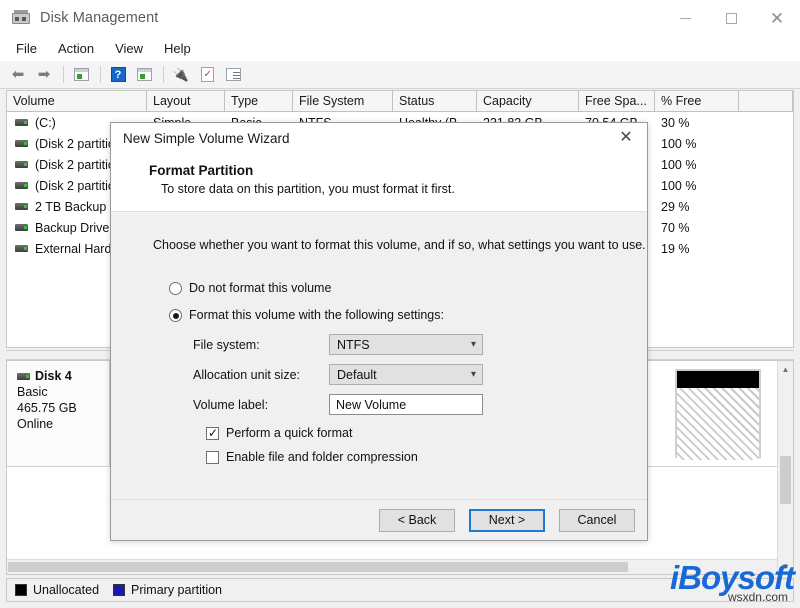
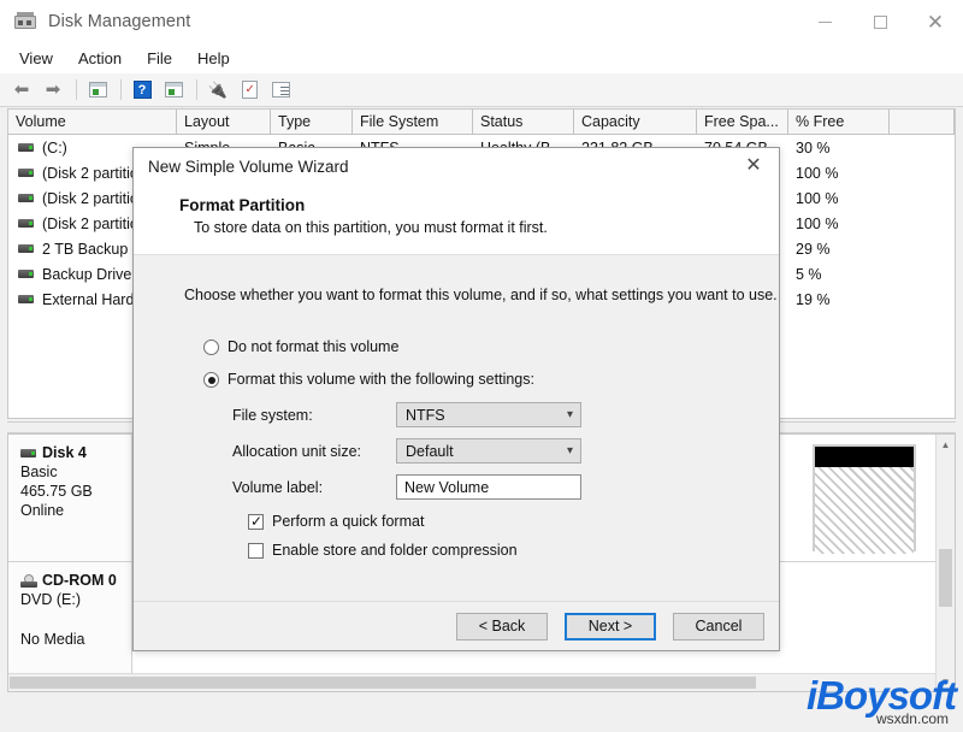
  Disk Management
  ✕
- File
+ View
  Action
- View
+ File
  Help
  ⬅
  ➡
  ?
  🔌
  Volume
  Layout
  Type
  File System
  Status
  Capacity
  Free Spa...
  % Free
  (C:)
  30 %
  (Disk 2 partiti
  100 %
  (Disk 2 partiti
  100 %
  (Disk 2 partiti
  100 %
  2 TB Backup
  29 %
  Backup Drive
- 70 %
+ 5 %
  External Hard
  19 %
  Disk 4
  Basic
  465.75 GB
  Online
+ CD-ROM 0
+ DVD (E:)
+ No Media
  ▲
  ▼
- Unallocated
- Primary partition
  New Simple Volume Wizard
  ✕
  Format Partition
  To store data on this partition, you must format it first.
  Choose whether you want to format this volume, and if so, what settings you want to use.
  Do not format this volume
  Format this volume with the following settings:
  File system:
  NTFS
  ▾
  Allocation unit size:
  Default
  ▾
  Volume label:
  New Volume
  Perform a quick format
- Enable file and folder compression
+ Enable store and folder compression
  < Back
  Next >
  Cancel
  iBoysoft
  wsxdn.com
